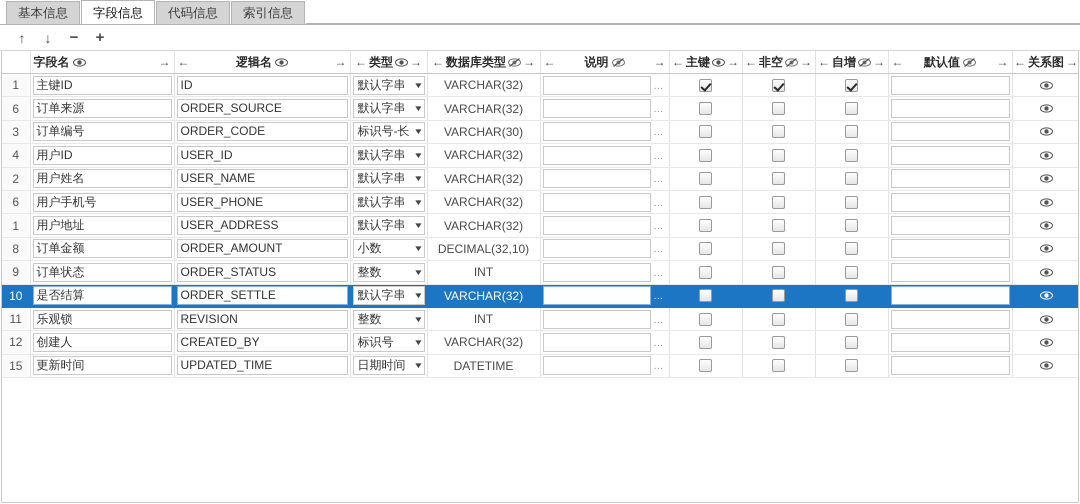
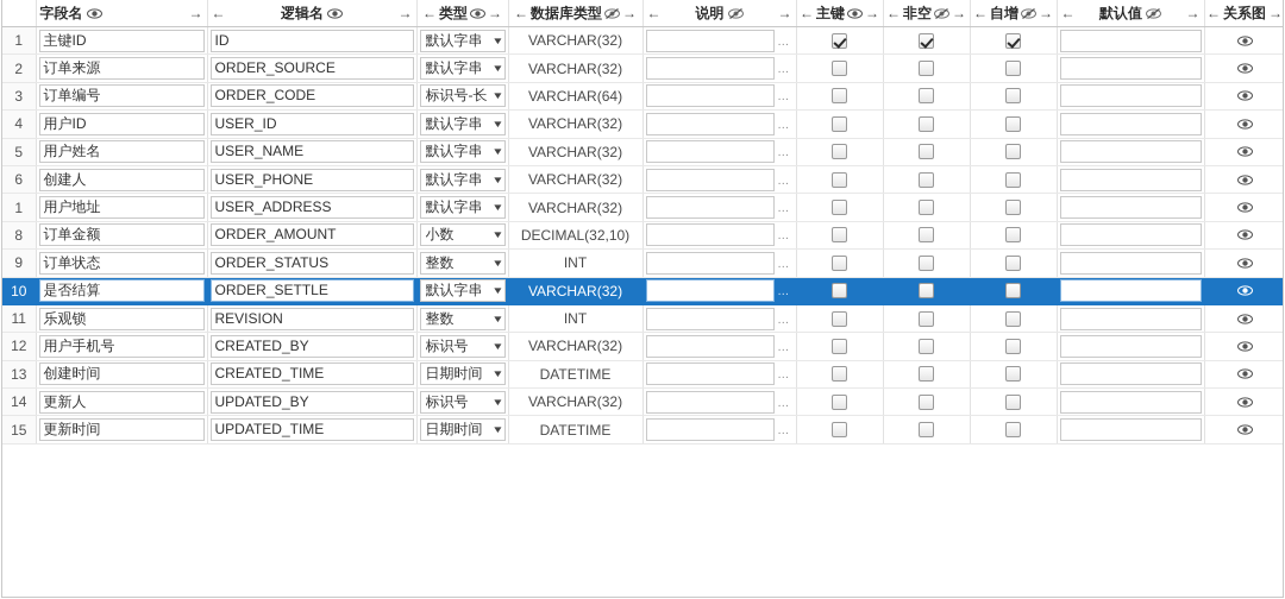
- 基本信息
- 字段信息
- 代码信息
- 索引信息
- ↑
- ↓
- −
- +
  	字段名 →	← 逻辑名 →	← 类型 →	← 数据库类型 →	← 说明 →	← 主键 →	← 非空 →	← 自增 →	← 默认值 →	← 关系图 →
  1	主键ID	ID	默认字串 ▼	VARCHAR(32)	…
- 6	订单来源	ORDER_SOURCE	默认字串 ▼	VARCHAR(32)	…
+ 2	订单来源	ORDER_SOURCE	默认字串 ▼	VARCHAR(32)	…
- 3	订单编号	ORDER_CODE	标识号-长 ▼	VARCHAR(30)	…
+ 3	订单编号	ORDER_CODE	标识号-长 ▼	VARCHAR(64)	…
  4	用户ID	USER_ID	默认字串 ▼	VARCHAR(32)	…
- 2	用户姓名	USER_NAME	默认字串 ▼	VARCHAR(32)	…
+ 5	用户姓名	USER_NAME	默认字串 ▼	VARCHAR(32)	…
- 6	用户手机号	USER_PHONE	默认字串 ▼	VARCHAR(32)	…
+ 6	创建人	USER_PHONE	默认字串 ▼	VARCHAR(32)	…
  1	用户地址	USER_ADDRESS	默认字串 ▼	VARCHAR(32)	…
  8	订单金额	ORDER_AMOUNT	小数 ▼	DECIMAL(32,10)	…
  9	订单状态	ORDER_STATUS	整数 ▼	INT	…
  10	是否结算	ORDER_SETTLE	默认字串 ▼	VARCHAR(32)	…
  11	乐观锁	REVISION	整数 ▼	INT	…
- 12	创建人	CREATED_BY	标识号 ▼	VARCHAR(32)	…
+ 12	用户手机号	CREATED_BY	标识号 ▼	VARCHAR(32)	…
+ 13	创建时间	CREATED_TIME	日期时间 ▼	DATETIME	…
+ 14	更新人	UPDATED_BY	标识号 ▼	VARCHAR(32)	…
  15	更新时间	UPDATED_TIME	日期时间 ▼	DATETIME	…
